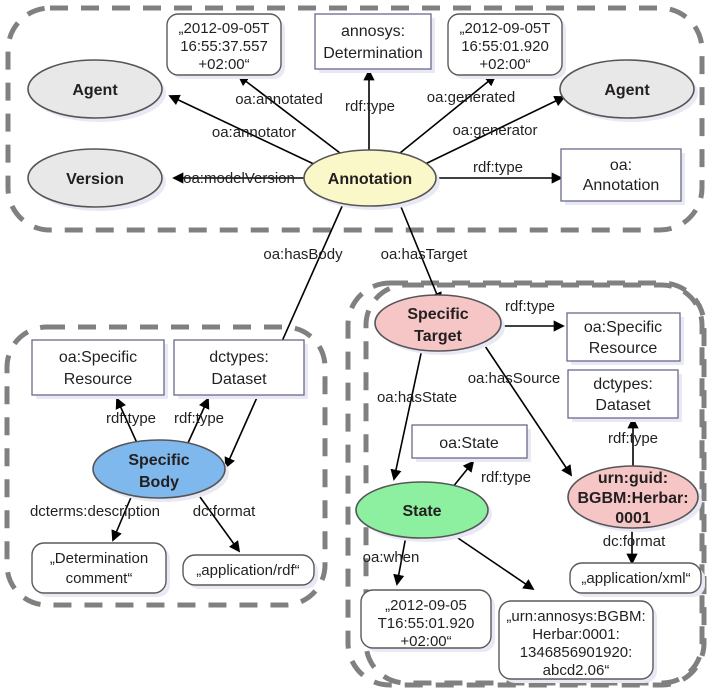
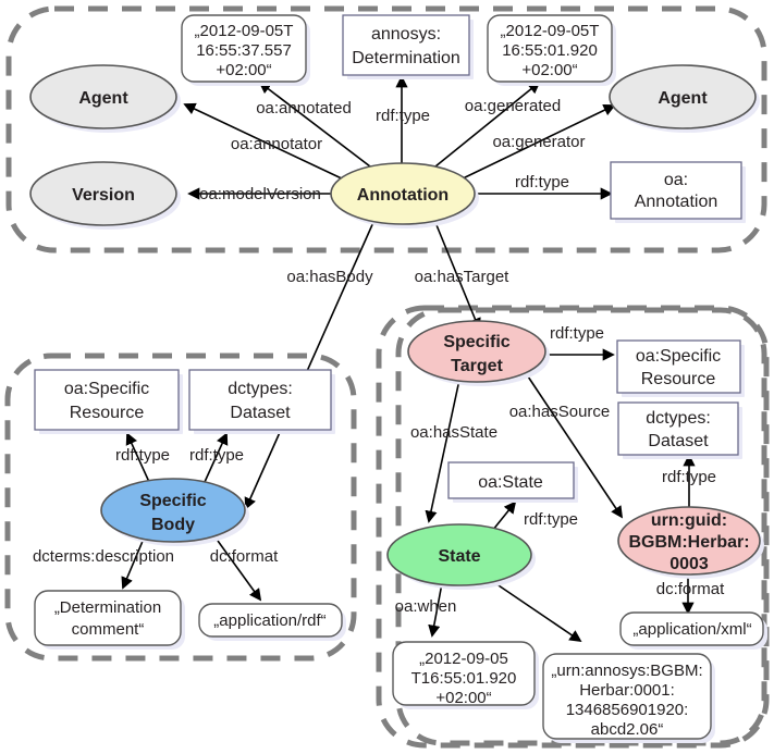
  „2012-09-05T
  16:55:37.557
  +02:00“
  annosys:
  Determination
  „2012-09-05T
  16:55:01.920
  +02:00“
  oa:
  Annotation
  Agent
  Agent
  Version
  Annotation
  oa:annotated
  rdf:type
  oa:generated
  oa:annotator
  oa:generator
  oa:modelVersion
  rdf:type
  oa:hasBody
  oa:hasTarget
  oa:Specific
  Resource
  dctypes:
  Dataset
  rdf:type
  rdf:type
  Specific
  Body
  dcterms:description
  dc:format
  „Determination
  comment“
  „application/rdf“
  Specific
  Target
  oa:Specific
  Resource
  dctypes:
  Dataset
  rdf:type
  oa:hasState
  oa:hasSource
  oa:State
  rdf:type
  rdf:type
  State
  urn:guid:
  BGBM:Herbar:
- 0001
+ 0003
  oa:when
  dc:format
  „2012-09-05
  T16:55:01.920
  +02:00“
  „urn:annosys:BGBM:
  Herbar:0001:
  1346856901920:
  abcd2.06“
  „application/xml“
